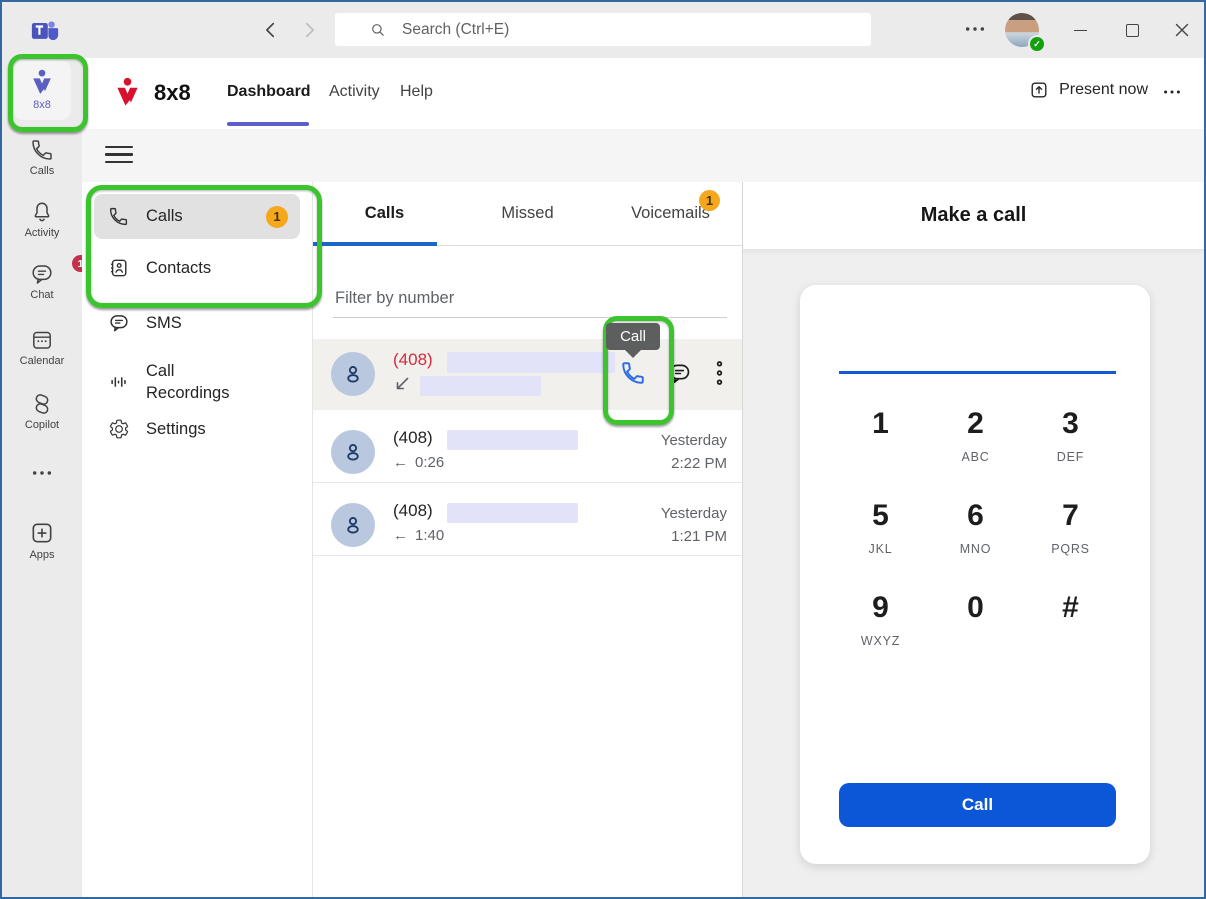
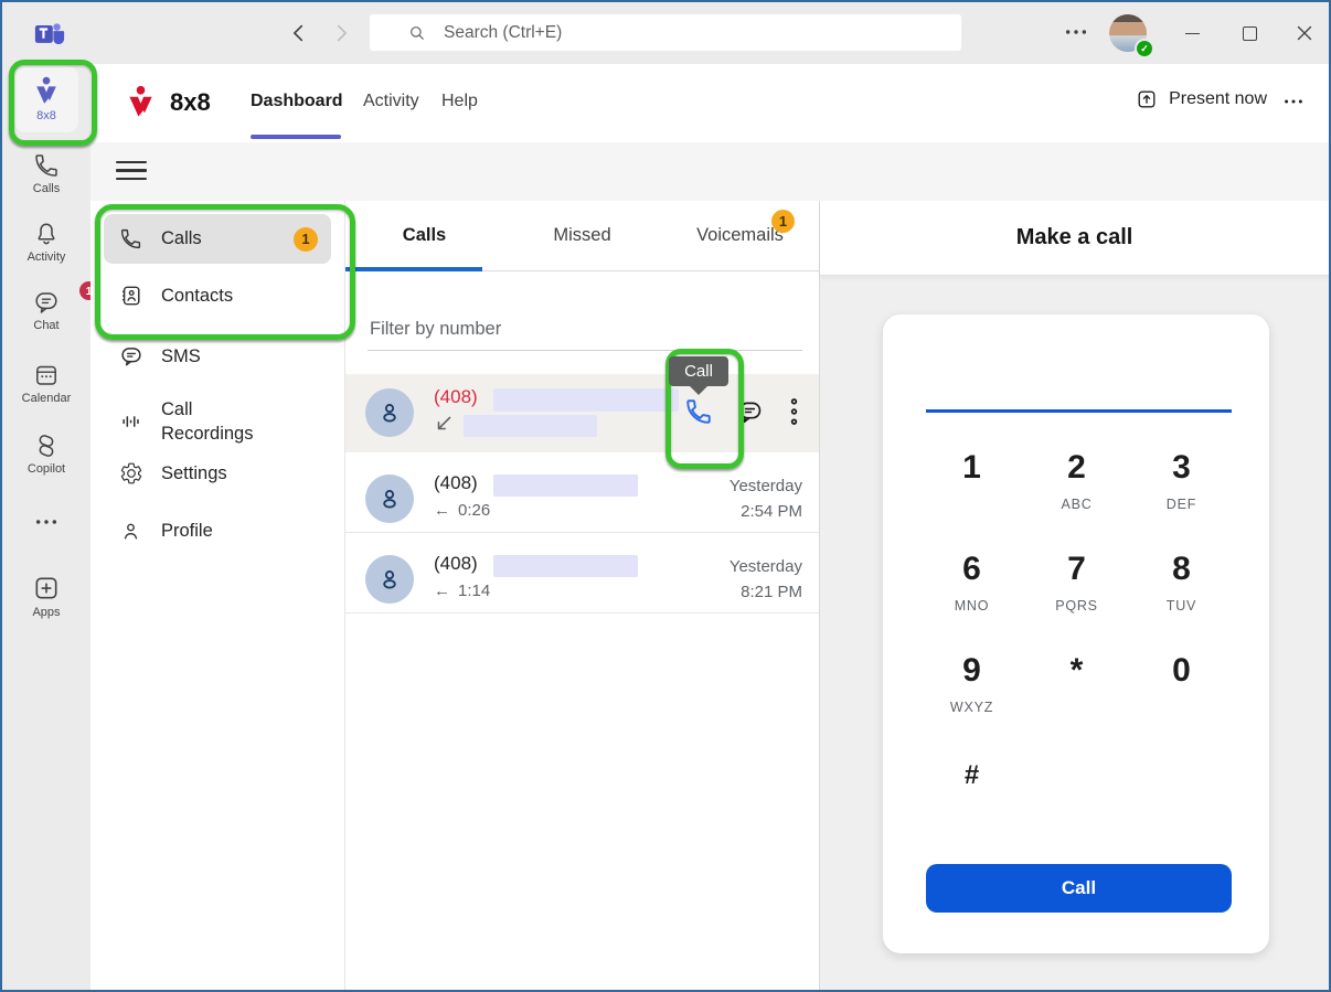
  Search (Ctrl+E)
  ✓
  8x8
  Calls
  Activity
  1
  Chat
  Calendar
  Copilot
  Apps
  8x8
  Dashboard
  Activity
  Help
  Present now
  Calls
  1
  Contacts
  SMS
  Call Recordings
  Settings
+ Profile
  Calls
  Missed
  Voicemails
  1
  Filter by number
  (408)
  (408)
  ←
  0:26
  Yesterday
- 2:22 PM
+ 2:54 PM
  (408)
  ←
- 1:40
+ 1:14
  Yesterday
- 1:21 PM
+ 8:21 PM
  Make a call
  1
  2
  ABC
  3
  DEF
- 5
- JKL
  6
  MNO
  7
  PQRS
+ 8
+ TUV
  9
  WXYZ
+ *
  0
  #
  Call
  Call
